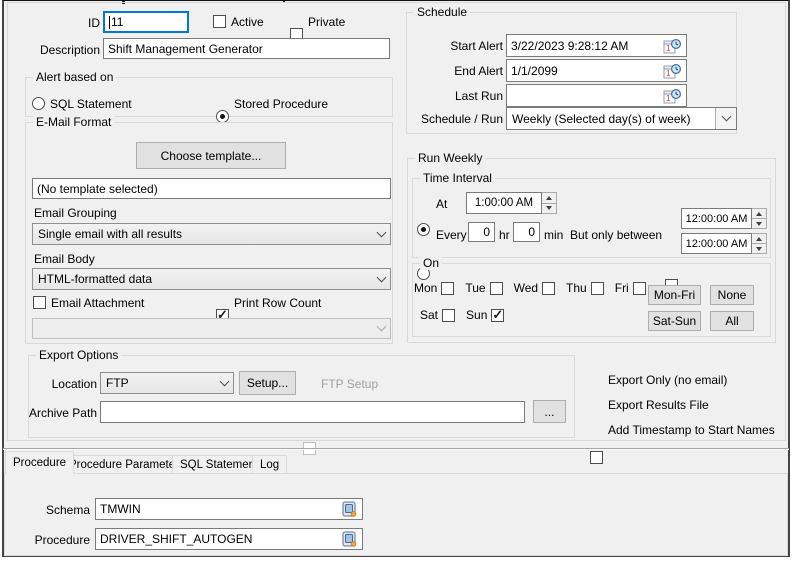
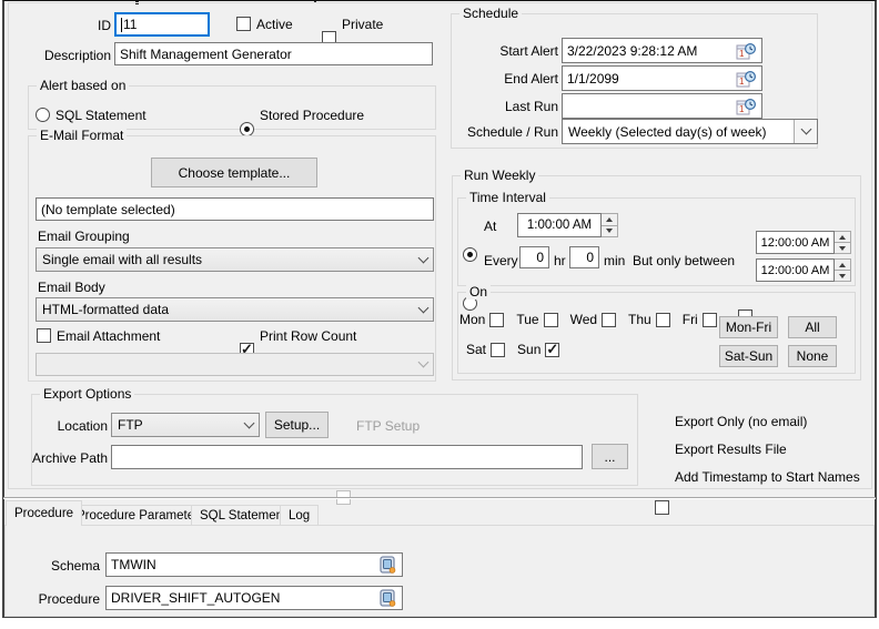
  ID
  11
  Active
  Private
  Description
  Shift Management Generator
  Alert based on
  SQL Statement
  Stored Procedure
  E-Mail Format
  Choose template...
  (No template selected)
  Email Grouping
  Single email with all results
  Email Body
  HTML-formatted data
  Email Attachment
  Print Row Count
  Schedule
  Start Alert
  3/22/2023 9:28:12 AM
  1
  End Alert
  1/1/2099
  1
  Last Run
  1
  Schedule / Run
  Weekly (Selected day(s) of week)
  Run Weekly
  Time Interval
  At
  1:00:00 AM
  Every
  0
  hr
  0
  min
  But only between
  12:00:00 AM
  12:00:00 AM
  On
  Mon
  Tue
  Wed
  Thu
  Fri
  Sat
  Sun
  Mon-Fri
- None
+ All
  Sat-Sun
- All
+ None
  Export Options
  Location
  FTP
  Setup...
  FTP Setup
  Archive Path
  ...
  Export Only (no email)
  Export Results File
  Add Timestamp to Start Names
  Procedure
  rocedure Paramet
  SQL Stateme
  Log
  Schema
  TMWIN
  Procedure
  DRIVER_SHIFT_AUTOGEN
